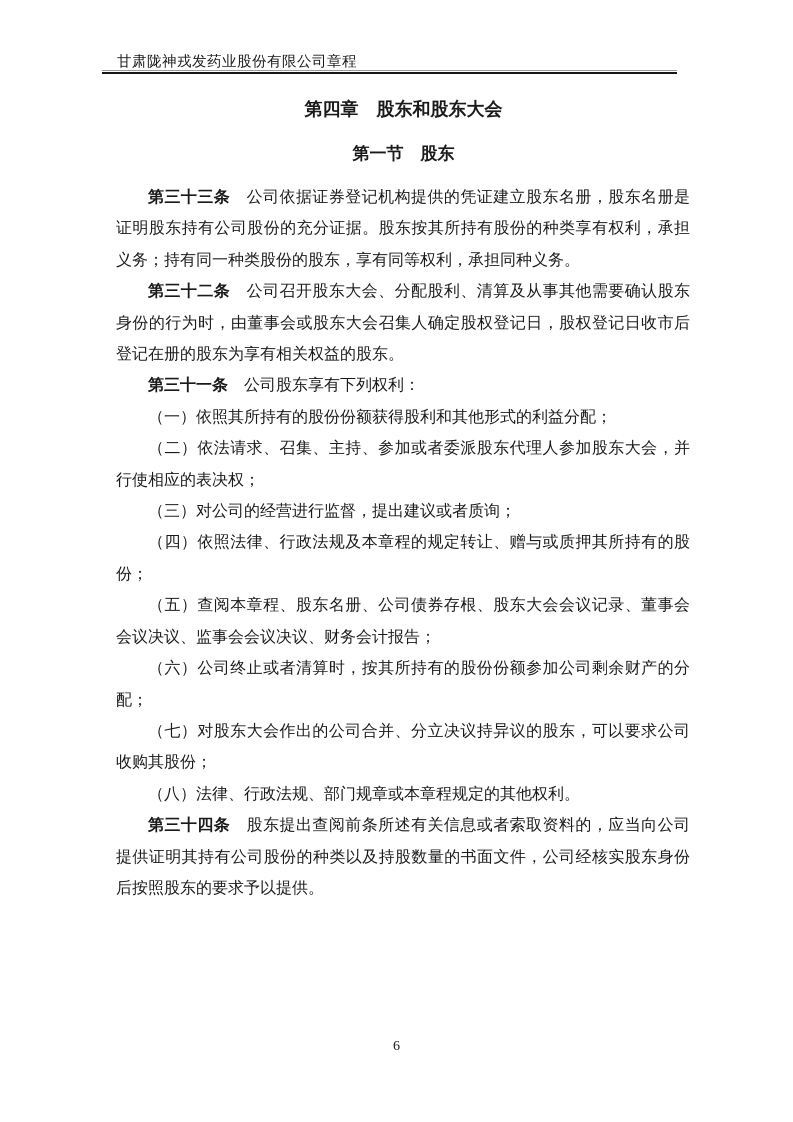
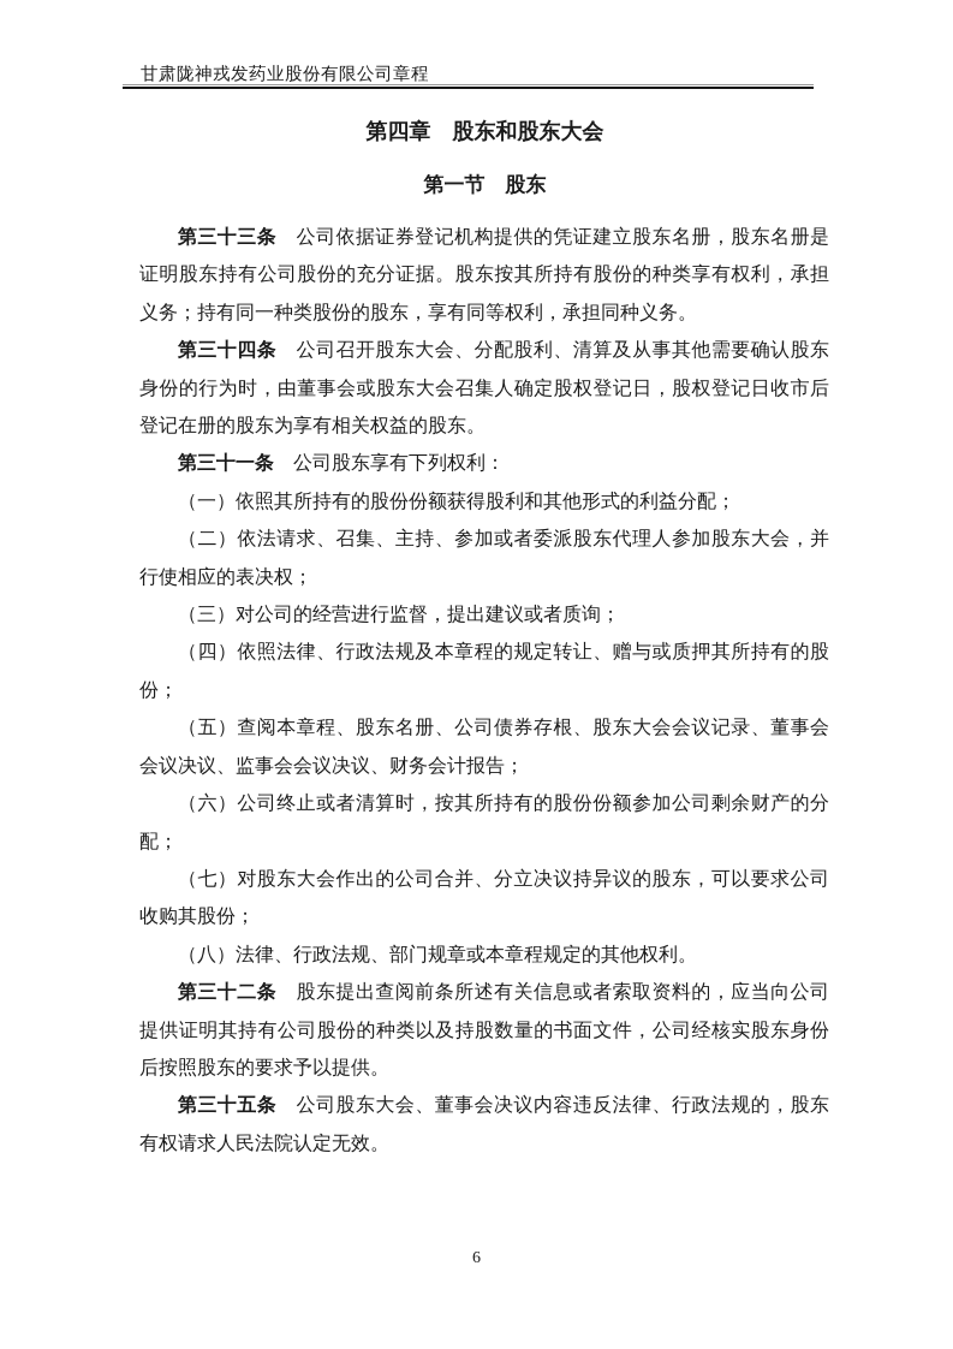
  甘肃陇神戎发药业股份有限公司章程
  第四章 股东和股东大会
  第一节 股东
  第三十三条 公司依据证券登记机构提供的凭证建立股东名册，股东名册是证明股东持有公司股份的充分证据。股东按其所持有股份的种类享有权利，承担义务；持有同一种类股份的股东，享有同等权利，承担同种义务。
- 第三十二条 公司召开股东大会、分配股利、清算及从事其他需要确认股东身份的行为时，由董事会或股东大会召集人确定股权登记日，股权登记日收市后登记在册的股东为享有相关权益的股东。
+ 第三十四条 公司召开股东大会、分配股利、清算及从事其他需要确认股东身份的行为时，由董事会或股东大会召集人确定股权登记日，股权登记日收市后登记在册的股东为享有相关权益的股东。
  第三十一条 公司股东享有下列权利：
  （一）依照其所持有的股份份额获得股利和其他形式的利益分配；
  （二）依法请求、召集、主持、参加或者委派股东代理人参加股东大会，并行使相应的表决权；
  （三）对公司的经营进行监督，提出建议或者质询；
  （四）依照法律、行政法规及本章程的规定转让、赠与或质押其所持有的股份；
  （五）查阅本章程、股东名册、公司债券存根、股东大会会议记录、董事会会议决议、监事会会议决议、财务会计报告；
  （六）公司终止或者清算时，按其所持有的股份份额参加公司剩余财产的分配；
  （七）对股东大会作出的公司合并、分立决议持异议的股东，可以要求公司收购其股份；
  （八）法律、行政法规、部门规章或本章程规定的其他权利。
- 第三十四条 股东提出查阅前条所述有关信息或者索取资料的，应当向公司提供证明其持有公司股份的种类以及持股数量的书面文件，公司经核实股东身份后按照股东的要求予以提供。
+ 第三十二条 股东提出查阅前条所述有关信息或者索取资料的，应当向公司提供证明其持有公司股份的种类以及持股数量的书面文件，公司经核实股东身份后按照股东的要求予以提供。
+ 第三十五条 公司股东大会、董事会决议内容违反法律、行政法规的，股东有权请求人民法院认定无效。
  6
